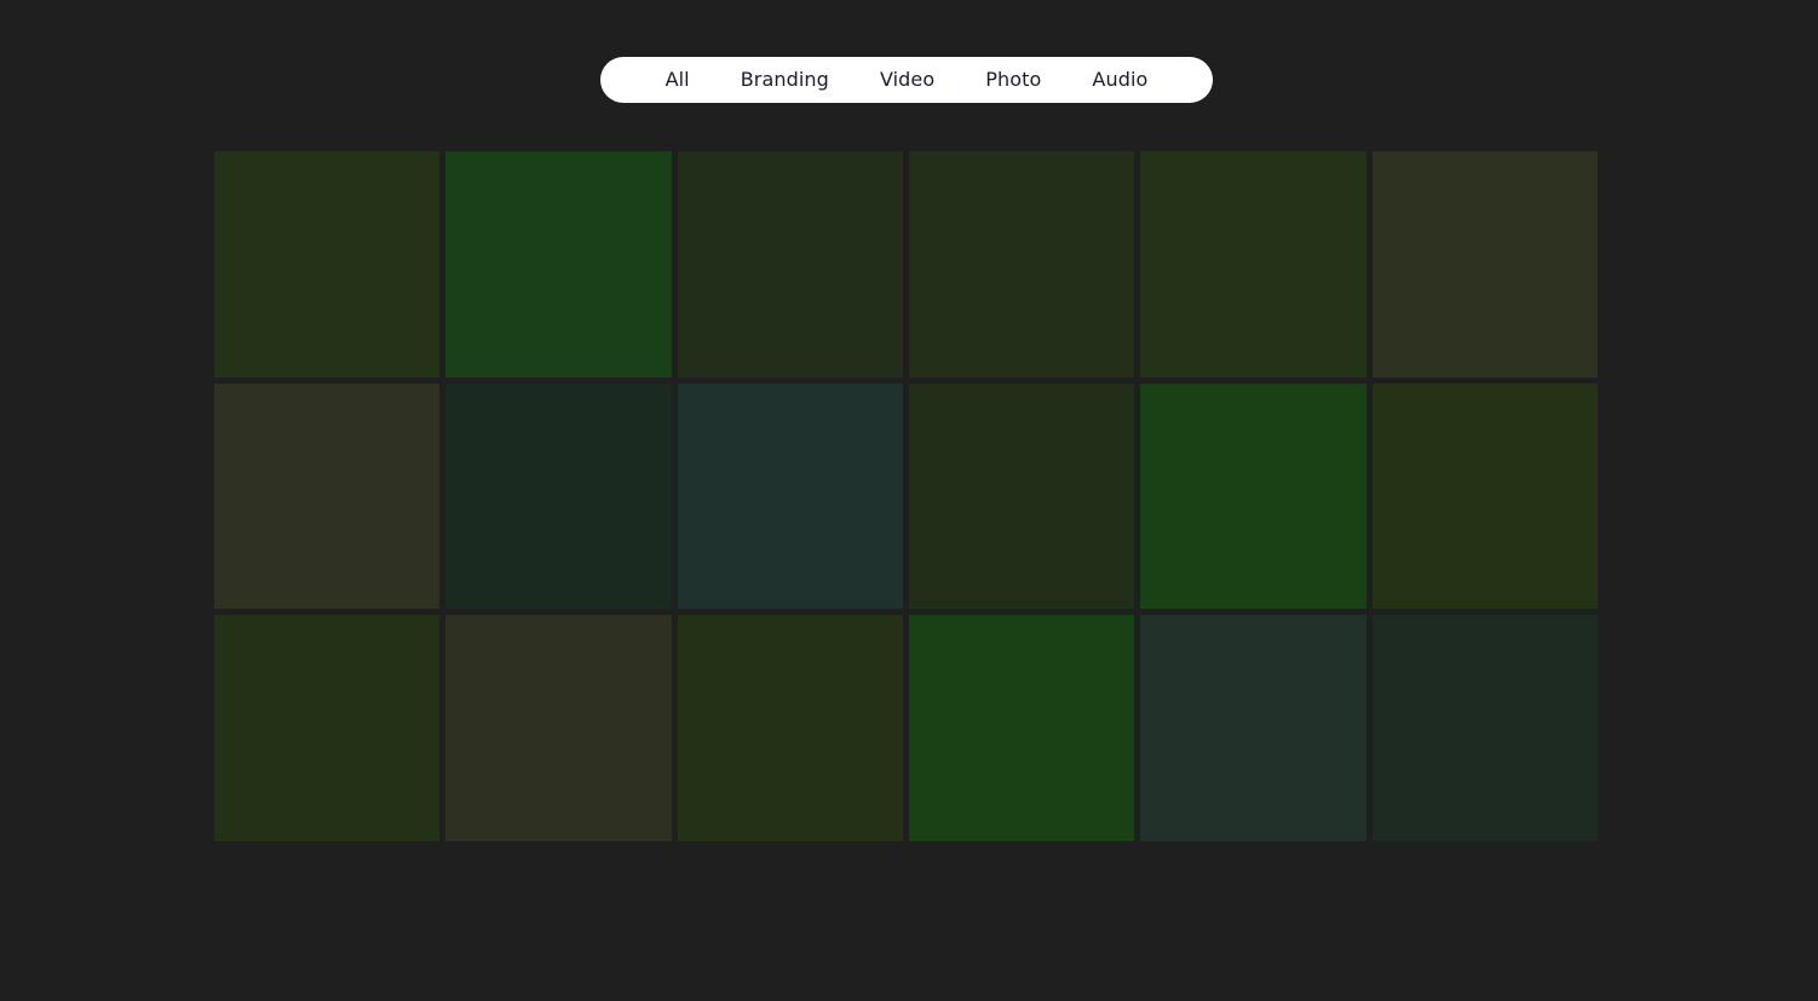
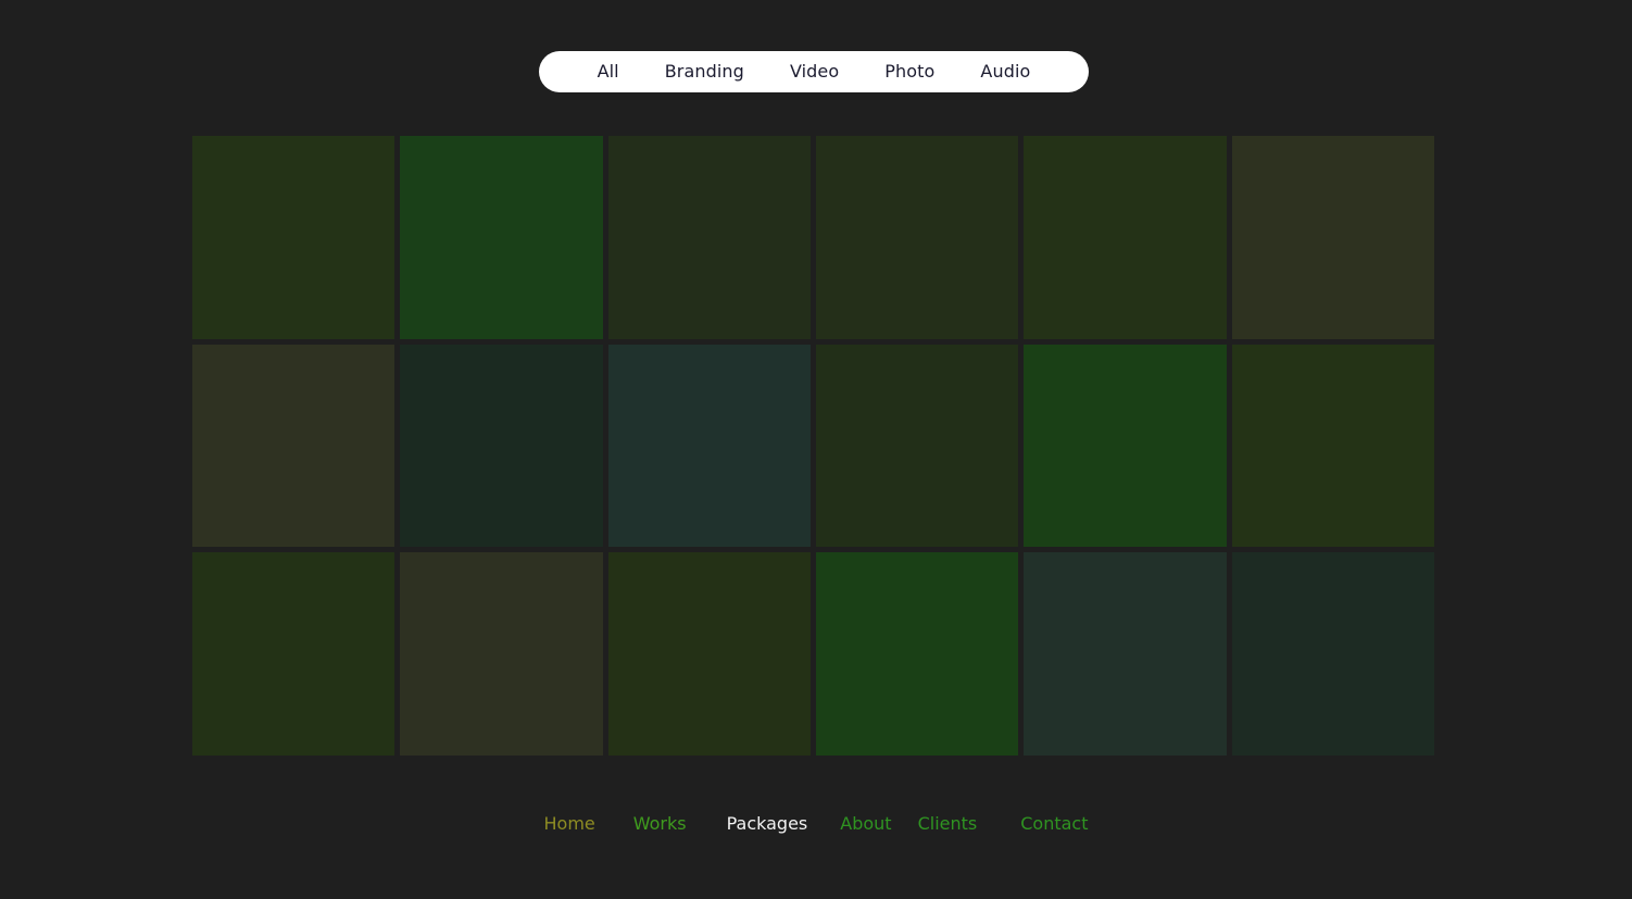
  All
  Branding
  Video
  Photo
  Audio
+ Home
+ Works
+ Packages
+ About
+ Clients
+ Contact
